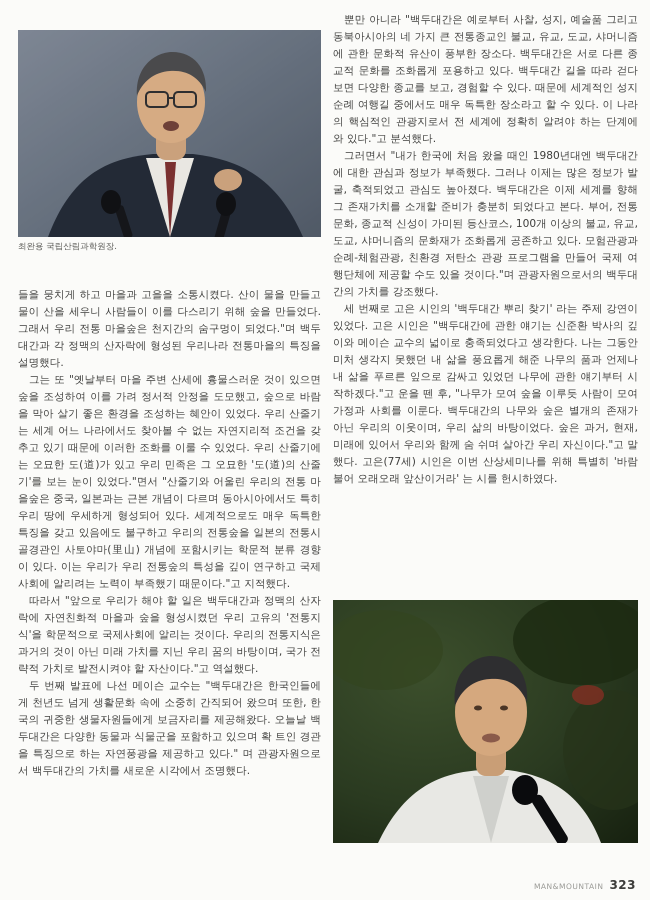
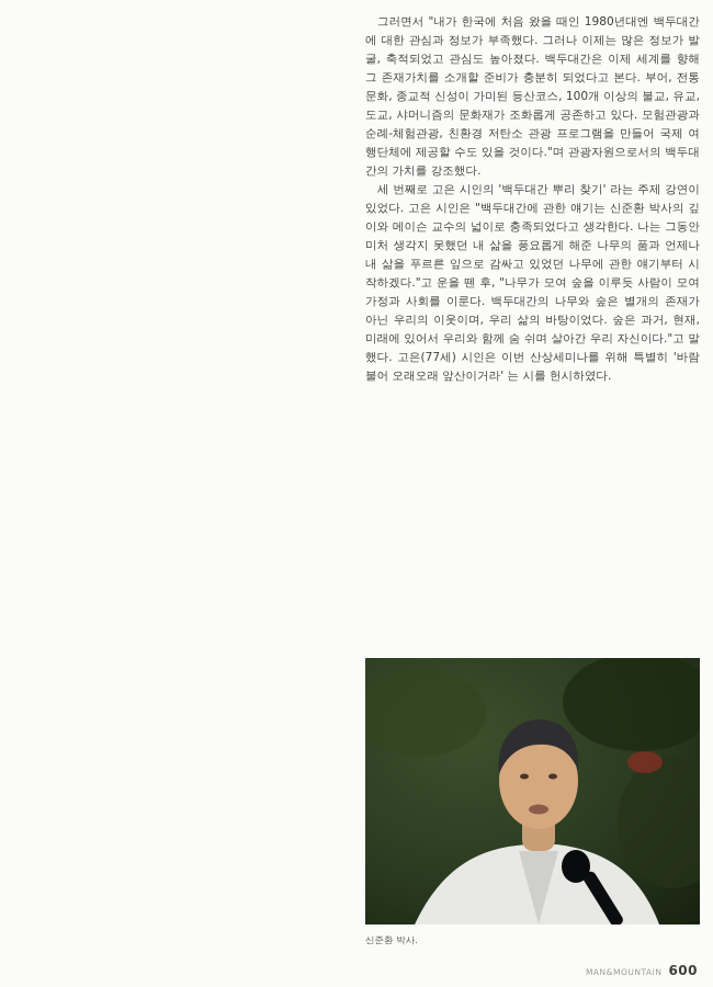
- 최완용 국립산림과학원장.
- 들을 뭉치게 하고 마을과 고을을 소통시켰다. 산이 물을 만들고 물이 산을 세우니 사람들이 이를 다스리기 위해 숲을 만들었다. 그래서 우리 전통 마을숲은 천지간의 숨구멍이 되었다."며 백두대간과 각 정맥의 산자락에 형성된 우리나라 전통마을의 특징을 설명했다.
- 그는 또 "옛날부터 마을 주변 산세에 흉물스러운 것이 있으면 숲을 조성하여 이를 가려 정서적 안정을 도모했고, 숲으로 바람을 막아 살기 좋은 환경을 조성하는 혜안이 있었다. 우리 산줄기는 세계 어느 나라에서도 찾아볼 수 없는 자연지리적 조건을 갖추고 있기 때문에 이러한 조화를 이룰 수 있었다. 우리 산줄기에는 오묘한 도(道)가 있고 우리 민족은 그 오묘한 '도(道)의 산줄기'를 보는 눈이 있었다."면서 "산줄기와 어울린 우리의 전통 마을숲은 중국, 일본과는 근본 개념이 다르며 동아시아에서도 특히 우리 땅에 우세하게 형성되어 있다. 세계적으로도 매우 독특한 특징을 갖고 있음에도 불구하고 우리의 전통숲을 일본의 전통시골경관인 사토야마(里山) 개념에 포함시키는 학문적 분류 경향이 있다. 이는 우리가 우리 전통숲의 특성을 깊이 연구하고 국제사회에 알리려는 노력이 부족했기 때문이다."고 지적했다.
- 따라서 "앞으로 우리가 해야 할 일은 백두대간과 정맥의 산자락에 자연친화적 마을과 숲을 형성시켰던 우리 고유의 '전통지식'을 학문적으로 국제사회에 알리는 것이다. 우리의 전통지식은 과거의 것이 아닌 미래 가치를 지닌 우리 꿈의 바탕이며, 국가 전략적 가치로 발전시켜야 할 자산이다."고 역설했다.
- 두 번째 발표에 나선 메이슨 교수는 "백두대간은 한국인들에게 천년도 넘게 생활문화 속에 소중히 간직되어 왔으며 또한, 한국의 귀중한 생물자원들에게 보금자리를 제공해왔다. 오늘날 백두대간은 다양한 동물과 식물군을 포함하고 있으며 확 트인 경관을 특징으로 하는 자연풍광을 제공하고 있다." 며 관광자원으로서 백두대간의 가치를 새로운 시각에서 조명했다.
- 뿐만 아니라 "백두대간은 예로부터 사찰, 성지, 예술품 그리고 동북아시아의 네 가지 큰 전통종교인 불교, 유교, 도교, 샤머니즘에 관한 문화적 유산이 풍부한 장소다. 백두대간은 서로 다른 종교적 문화를 조화롭게 포용하고 있다. 백두대간 길을 따라 걷다 보면 다양한 종교를 보고, 경험할 수 있다. 때문에 세계적인 성지 순례 여행길 중에서도 매우 독특한 장소라고 할 수 있다. 이 나라의 핵심적인 관광지로서 전 세계에 정확히 알려야 하는 단계에 와 있다."고 분석했다.
  그러면서 "내가 한국에 처음 왔을 때인 1980년대엔 백두대간에 대한 관심과 정보가 부족했다. 그러나 이제는 많은 정보가 발굴, 축적되었고 관심도 높아졌다. 백두대간은 이제 세계를 향해 그 존재가치를 소개할 준비가 충분히 되었다고 본다. 부어, 전통문화, 종교적 신성이 가미된 등산코스, 100개 이상의 불교, 유교, 도교, 샤머니즘의 문화재가 조화롭게 공존하고 있다. 모험관광과 순례-체험관광, 친환경 저탄소 관광 프로그램을 만들어 국제 여행단체에 제공할 수도 있을 것이다."며 관광자원으로서의 백두대간의 가치를 강조했다.
  세 번째로 고은 시인의 '백두대간 뿌리 찾기' 라는 주제 강연이 있었다. 고은 시인은 "백두대간에 관한 얘기는 신준환 박사의 깊이와 메이슨 교수의 넓이로 충족되었다고 생각한다. 나는 그동안 미처 생각지 못했던 내 삶을 풍요롭게 해준 나무의 품과 언제나 내 삶을 푸르른 잎으로 감싸고 있었던 나무에 관한 얘기부터 시작하겠다."고 운을 뗀 후, "나무가 모여 숲을 이루듯 사람이 모여 가정과 사회를 이룬다. 백두대간의 나무와 숲은 별개의 존재가 아닌 우리의 이웃이며, 우리 삶의 바탕이었다. 숲은 과거, 현재, 미래에 있어서 우리와 함께 숨 쉬며 살아간 우리 자신이다."고 말했다. 고은(77세) 시인은 이번 산상세미나를 위해 특별히 '바람 불어 오래오래 앞산이거라' 는 시를 헌시하였다.
+ 신준환 박사.
  MAN&MOUNTAIN
- 323
+ 600
